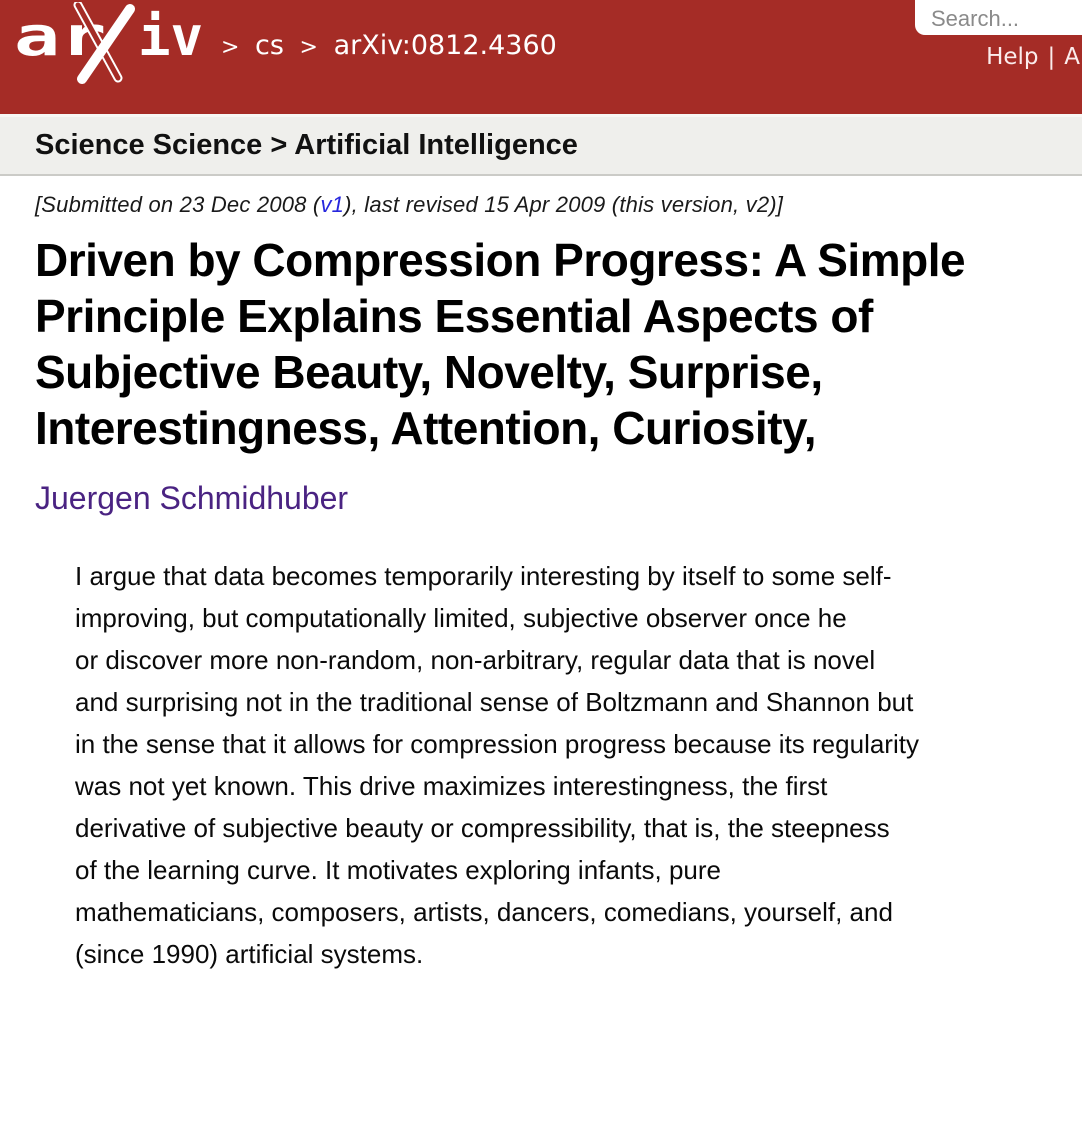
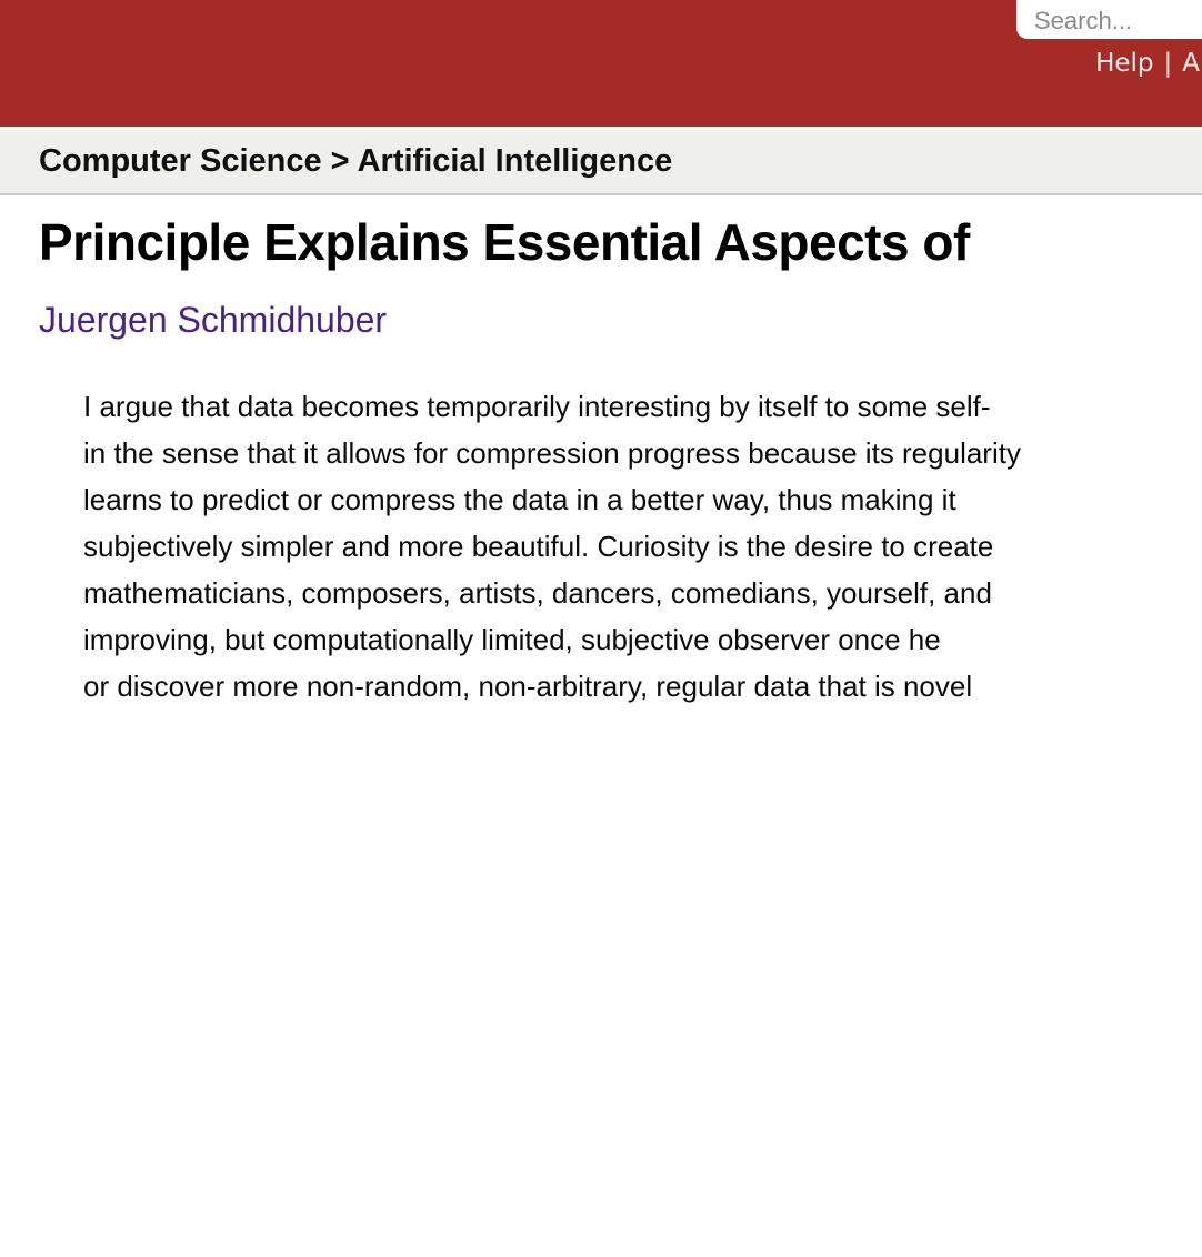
- ar
- iv
- > cs > arXiv:0812.4360
  Search...
  Help | A
- Science Science > Artificial Intelligence
+ Computer Science > Artificial Intelligence
- [Submitted on 23 Dec 2008 (v1), last revised 15 Apr 2009 (this version, v2)]
- Driven by Compression Progress: A Simple
  Principle Explains Essential Aspects of
- Subjective Beauty, Novelty, Surprise,
- Interestingness, Attention, Curiosity,
  Juergen Schmidhuber
  I argue that data becomes temporarily interesting by itself to some self-
- improving, but computationally limited, subjective observer once he
+ in the sense that it allows for compression progress because its regularity
+ learns to predict or compress the data in a better way, thus making it
+ subjectively simpler and more beautiful. Curiosity is the desire to create
- or discover more non-random, non-arbitrary, regular data that is novel
+ mathematicians, composers, artists, dancers, comedians, yourself, and
- and surprising not in the traditional sense of Boltzmann and Shannon but
- in the sense that it allows for compression progress because its regularity
+ improving, but computationally limited, subjective observer once he
- was not yet known. This drive maximizes interestingness, the first
- derivative of subjective beauty or compressibility, that is, the steepness
- of the learning curve. It motivates exploring infants, pure
- mathematicians, composers, artists, dancers, comedians, yourself, and
+ or discover more non-random, non-arbitrary, regular data that is novel
- (since 1990) artificial systems.
